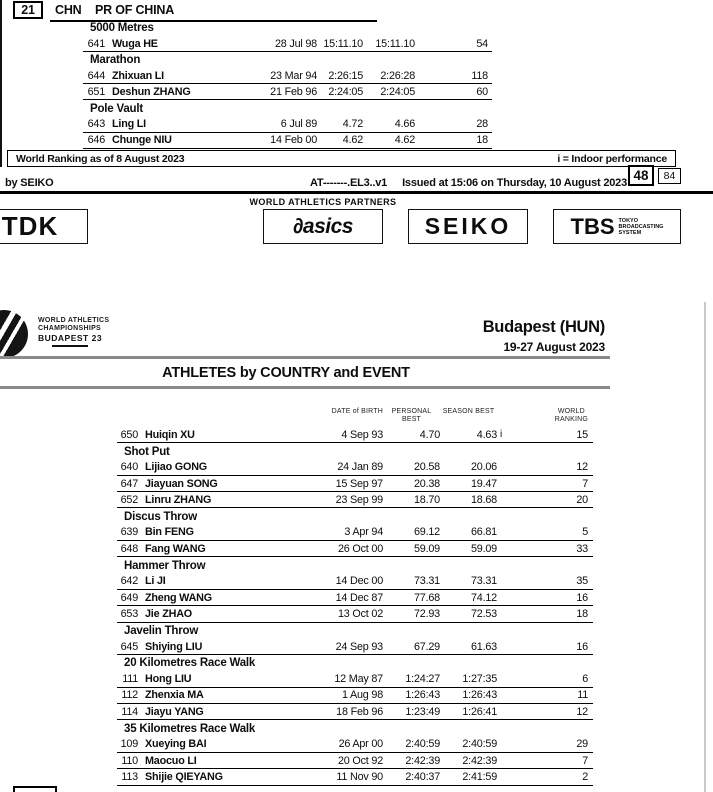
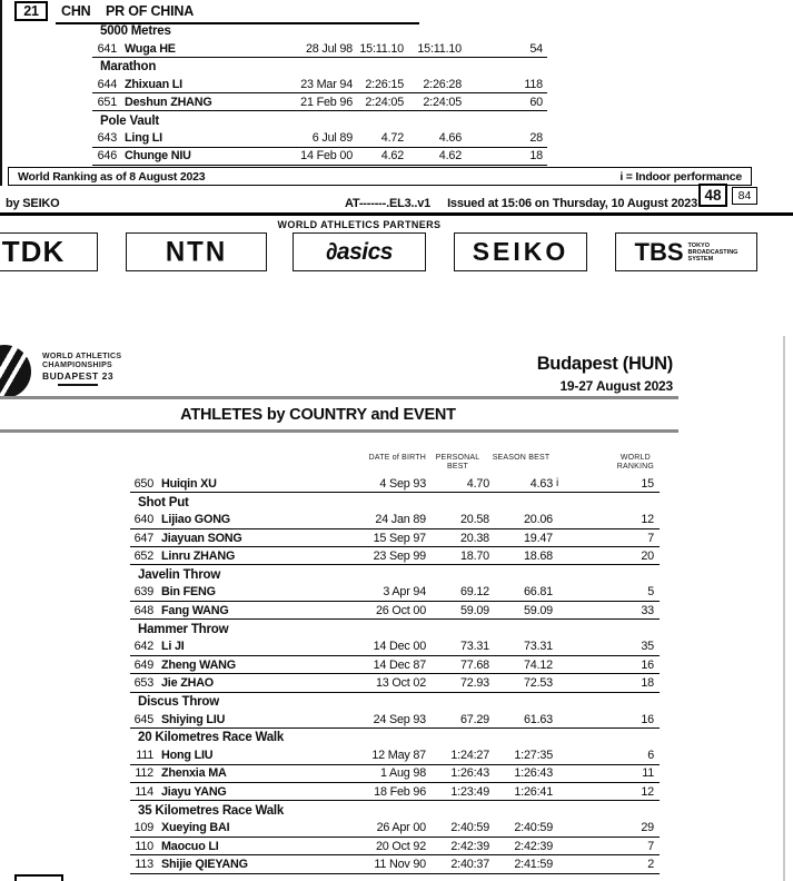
  21
  CHN
  PR OF CHINA
  5000 Metres
  641
  Wuga HE
  28 Jul 98
  15:11.10
  15:11.10
  54
  Marathon
  644
  Zhixuan LI
  23 Mar 94
  2:26:15
  2:26:28
  118
  651
  Deshun ZHANG
  21 Feb 96
  2:24:05
  2:24:05
  60
  Pole Vault
  643
  Ling LI
  6 Jul 89
  4.72
  4.66
  28
  646
  Chunge NIU
  14 Feb 00
  4.62
  4.62
  18
  World Ranking as of 8 August 2023
  i = Indoor performance
  by SEIKO
  AT-------.EL3..v1
  Issued at 15:06 on Thursday, 10 August 2023
  48
  84
  WORLD ATHLETICS PARTNERS
  TDK
+ NTN
  ∂asics
  SEIKO
  TBS
  BUDAPEST 23
  Budapest (HUN)
  19-27 August 2023
  ATHLETES by COUNTRY and EVENT
  650
  Huiqin XU
  4 Sep 93
  4.70
  4.63
  i
  15
  Shot Put
  640
  Lijiao GONG
  24 Jan 89
  20.58
  20.06
  12
  647
  Jiayuan SONG
  15 Sep 97
  20.38
  19.47
  7
  652
  Linru ZHANG
  23 Sep 99
  18.70
  18.68
  20
- Discus Throw
+ Javelin Throw
  639
  Bin FENG
  3 Apr 94
  69.12
  66.81
  5
  648
  Fang WANG
  26 Oct 00
  59.09
  59.09
  33
  Hammer Throw
  642
  Li JI
  14 Dec 00
  73.31
  73.31
  35
  649
  Zheng WANG
  14 Dec 87
  77.68
  74.12
  16
  653
  Jie ZHAO
  13 Oct 02
  72.93
  72.53
  18
- Javelin Throw
+ Discus Throw
  645
  Shiying LIU
  24 Sep 93
  67.29
  61.63
  16
  20 Kilometres Race Walk
  111
  Hong LIU
  12 May 87
  1:24:27
  1:27:35
  6
  112
  Zhenxia MA
  1 Aug 98
  1:26:43
  1:26:43
  11
  114
  Jiayu YANG
  18 Feb 96
  1:23:49
  1:26:41
  12
  35 Kilometres Race Walk
  109
  Xueying BAI
  26 Apr 00
  2:40:59
  2:40:59
  29
  110
  Maocuo LI
  20 Oct 92
  2:42:39
  2:42:39
  7
  113
  Shijie QIEYANG
  11 Nov 90
  2:40:37
  2:41:59
  2
